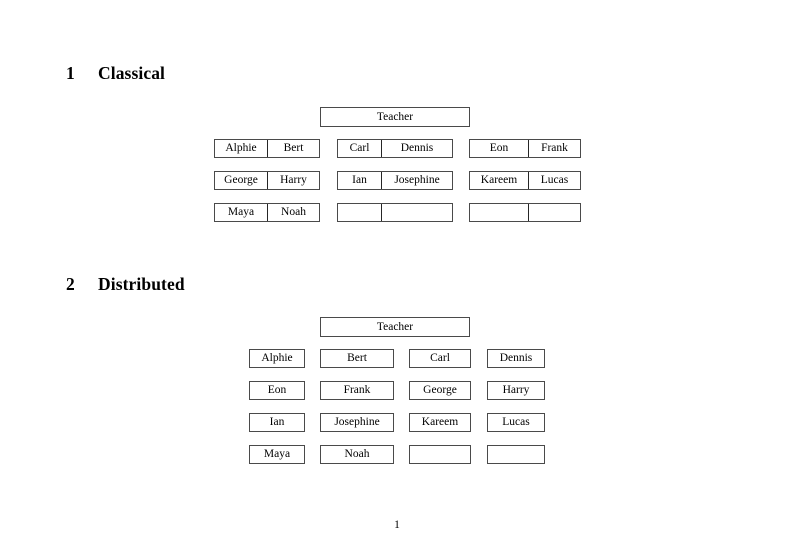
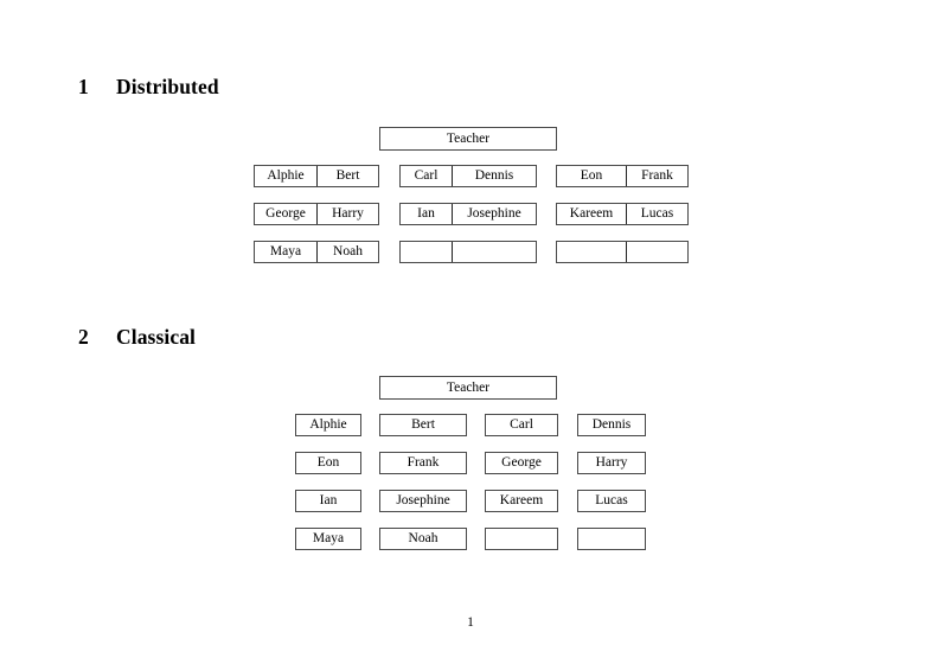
- 1 Classical
+ 1 Distributed
  Teacher
  Alphie
  Bert
  George
  Harry
  Maya
  Noah
  Carl
  Dennis
  Ian
  Josephine
  Eon
  Frank
  Kareem
  Lucas
- 2 Distributed
+ 2 Classical
  Teacher
  Alphie
  Bert
  Carl
  Dennis
  Eon
  Frank
  George
  Harry
  Ian
  Josephine
  Kareem
  Lucas
  Maya
  Noah
  1
